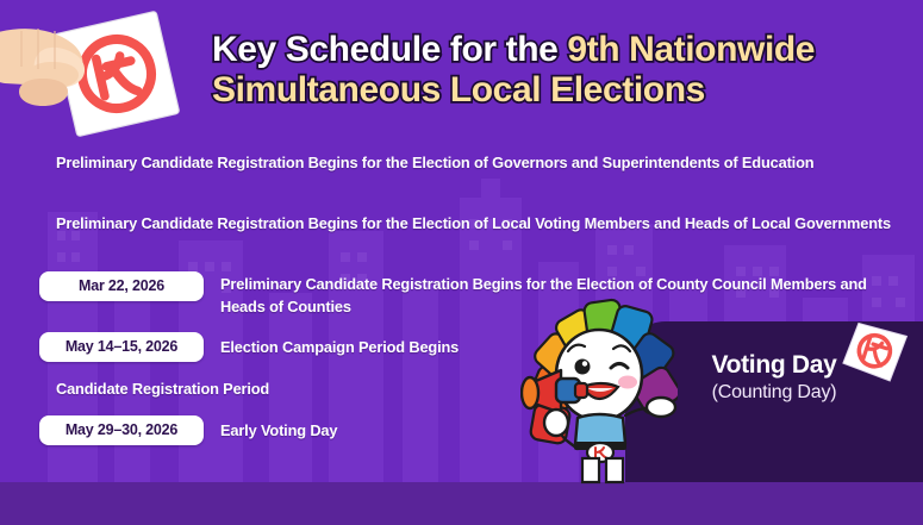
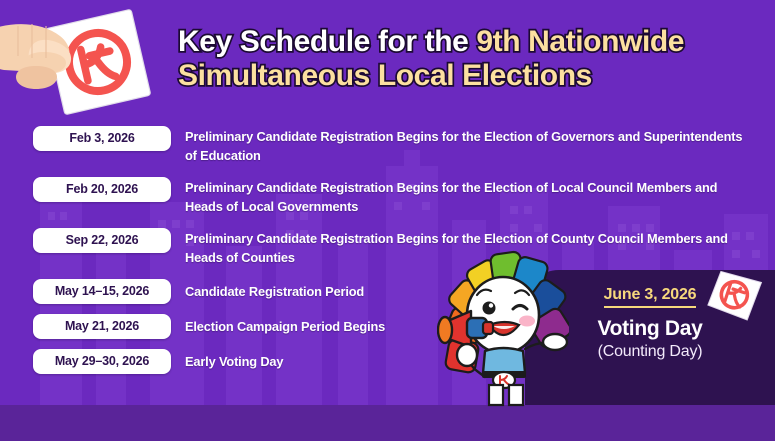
  Key Schedule for the 9th Nationwide
  Simultaneous Local Elections
+ Feb 3, 2026
  Preliminary Candidate Registration Begins for the Election of Governors and Superintendents of Education
+ Feb 20, 2026
- Preliminary Candidate Registration Begins for the Election of Local Voting Members and Heads of Local Governments
+ Preliminary Candidate Registration Begins for the Election of Local Council Members and Heads of Local Governments
- Mar 22, 2026
+ Sep 22, 2026
  Preliminary Candidate Registration Begins for the Election of County Council Members and Heads of Counties
  May 14–15, 2026
- Election Campaign Period Begins
+ Candidate Registration Period
+ May 21, 2026
- Candidate Registration Period
+ Election Campaign Period Begins
  May 29–30, 2026
  Early Voting Day
+ June 3, 2026
  Voting Day
  (Counting Day)
